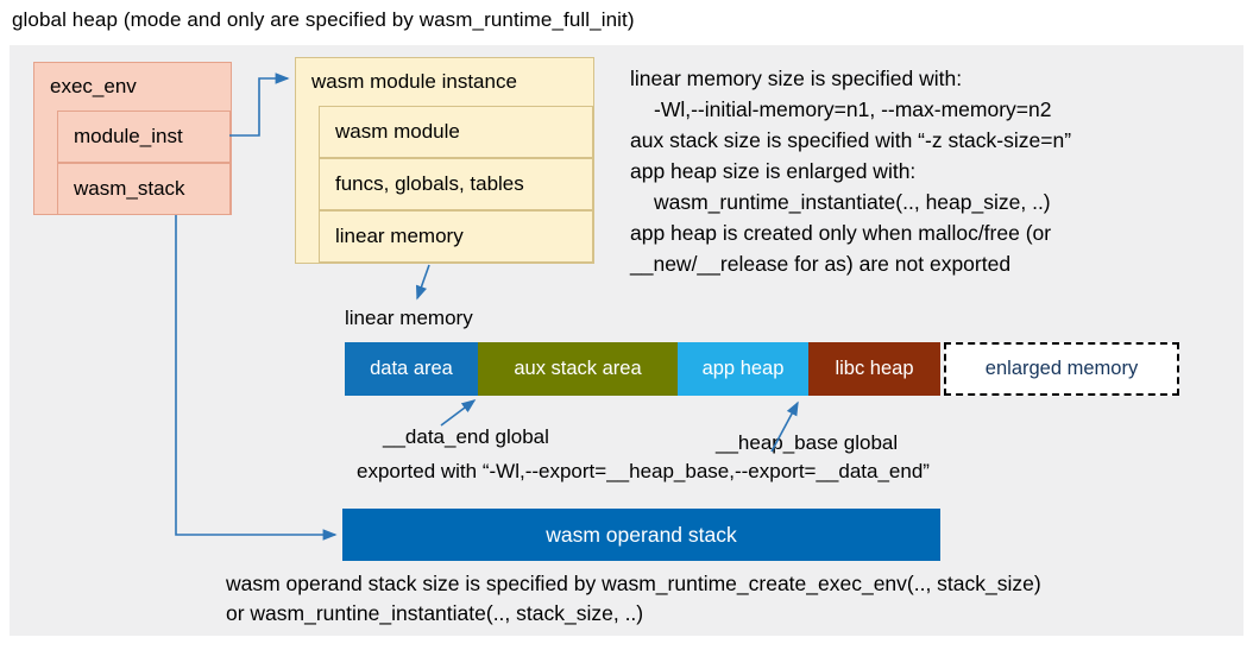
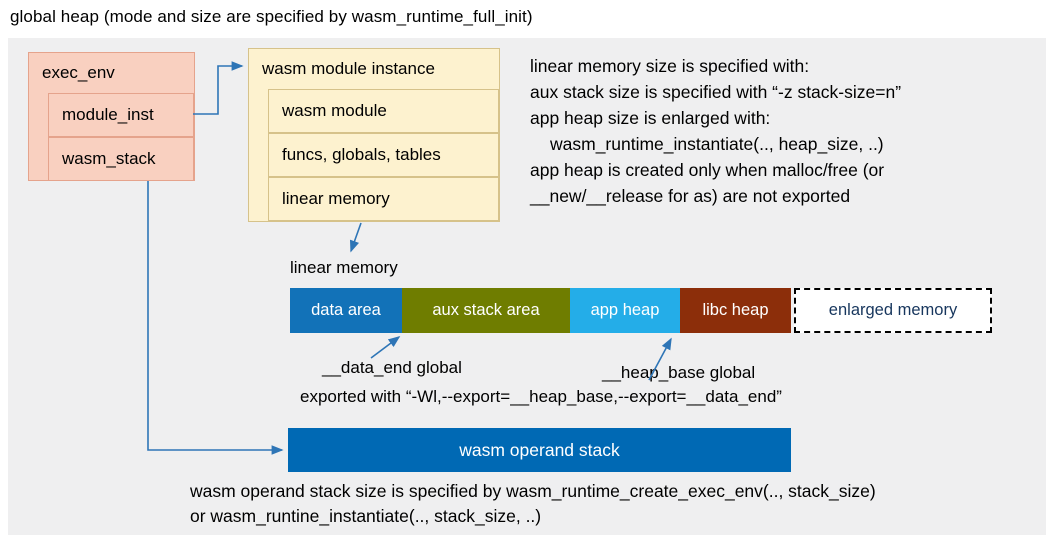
- global heap (mode and only are specified by wasm_runtime_full_init)
+ global heap (mode and size are specified by wasm_runtime_full_init)
  exec_env
  module_inst
  wasm_stack
  wasm module instance
  wasm module
  funcs, globals, tables
  linear memory
  linear memory size is specified with:
- -Wl,--initial-memory=n1, --max-memory=n2
  aux stack size is specified with “-z stack-size=n”
  app heap size is enlarged with:
  wasm_runtime_instantiate(.., heap_size, ..)
  app heap is created only when malloc/free (or
  __new/__release for as) are not exported
  linear memory
  data area
  aux stack area
  app heap
  libc heap
  enlarged memory
  __data_end global
  __heap_base global
  exported with “-Wl,--export=__heap_base,--export=__data_end”
  wasm operand stack
  wasm operand stack size is specified by wasm_runtime_create_exec_env(.., stack_size)
  or wasm_runtine_instantiate(.., stack_size, ..)
